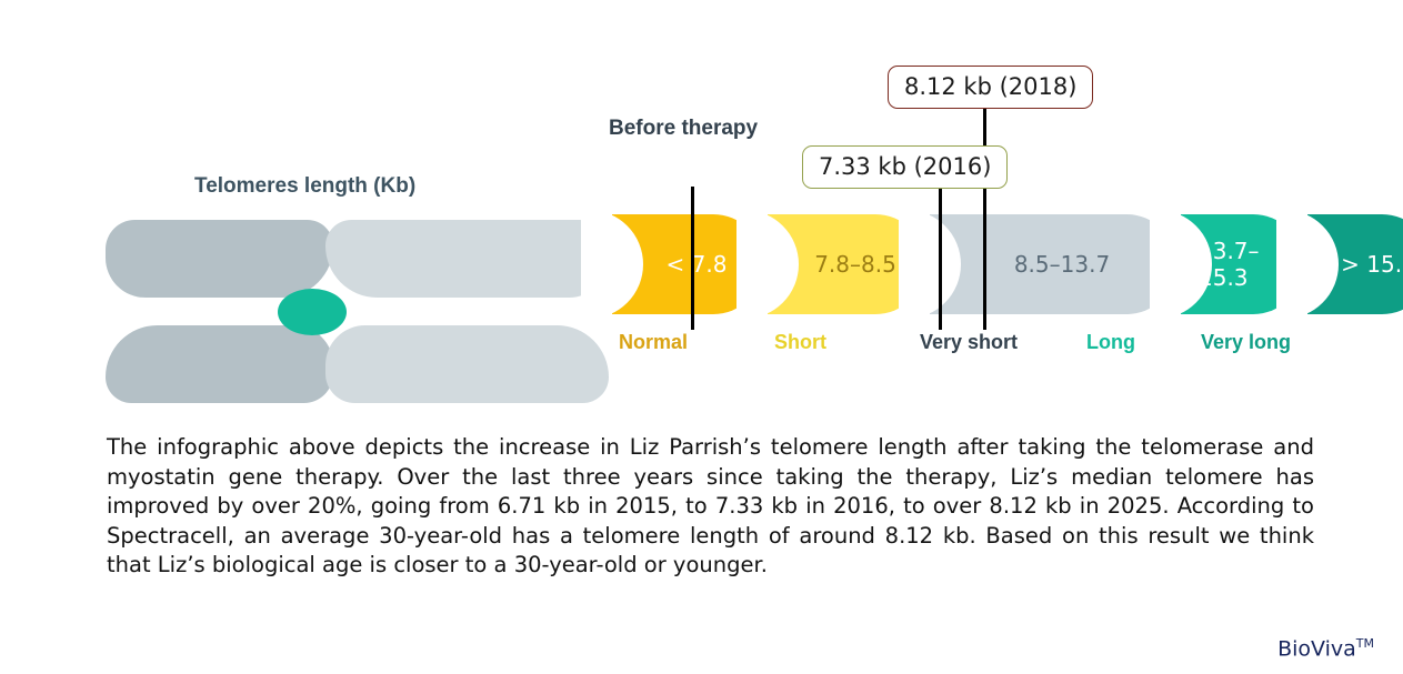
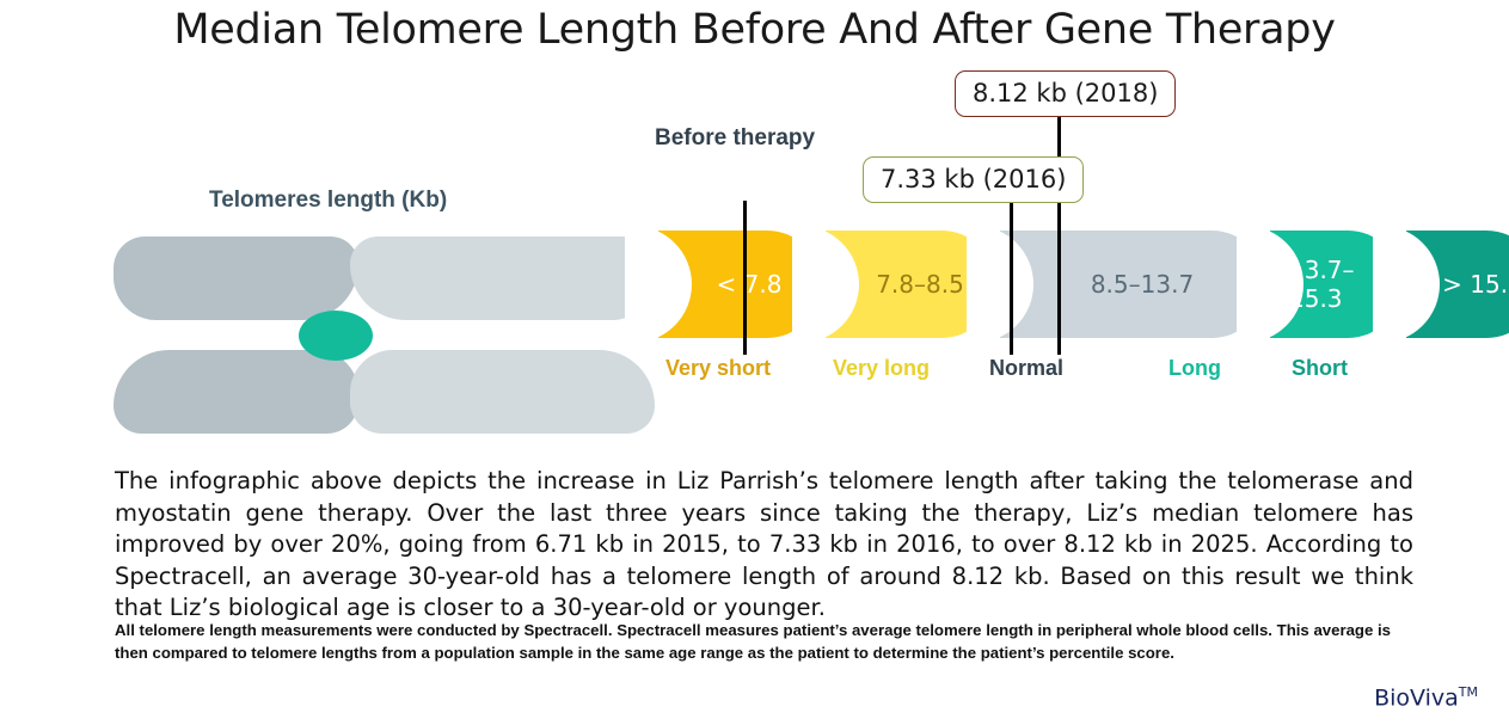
+ Median Telomere Length Before And After Gene Therapy
  Telomeres length (Kb)
  Before therapy
  7.33 kb (2016)
  8.12 kb (2018)
  < 7.8
  7.8–8.5
  8.5–13.7
  13.7–15.3
  > 15.
- Normal
+ Very short
- Short
+ Very long
- Very short
+ Normal
  Long
- Very long
+ Short
  The infographic above depicts the increase in Liz Parrish’s telomere length after taking the telomerase and myostatin gene therapy. Over the last three years since taking the therapy, Liz’s median telomere has improved by over 20%, going from 6.71 kb in 2015, to 7.33 kb in 2016, to over 8.12 kb in 2025. According to Spectracell, an average 30-year-old has a telomere length of around 8.12 kb. Based on this result we think that Liz’s biological age is closer to a 30-year-old or younger.
+ All telomere length measurements were conducted by Spectracell. Spectracell measures patient’s average telomere length in peripheral whole blood cells. This average is then compared to telomere lengths from a population sample in the same age range as the patient to determine the patient’s percentile score.
  BioVivaTM
